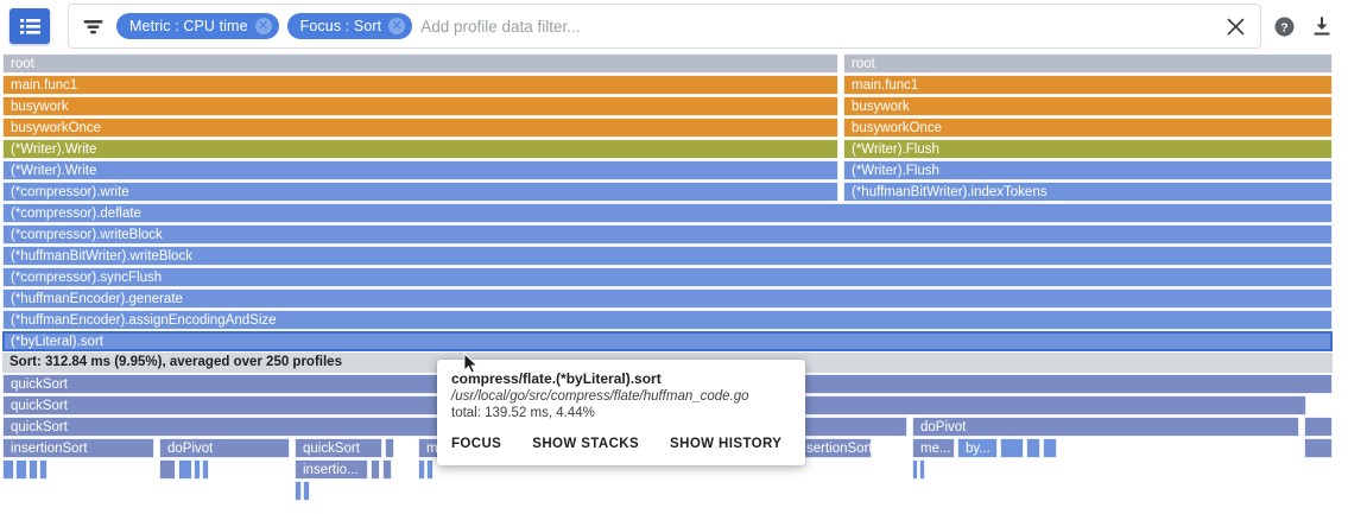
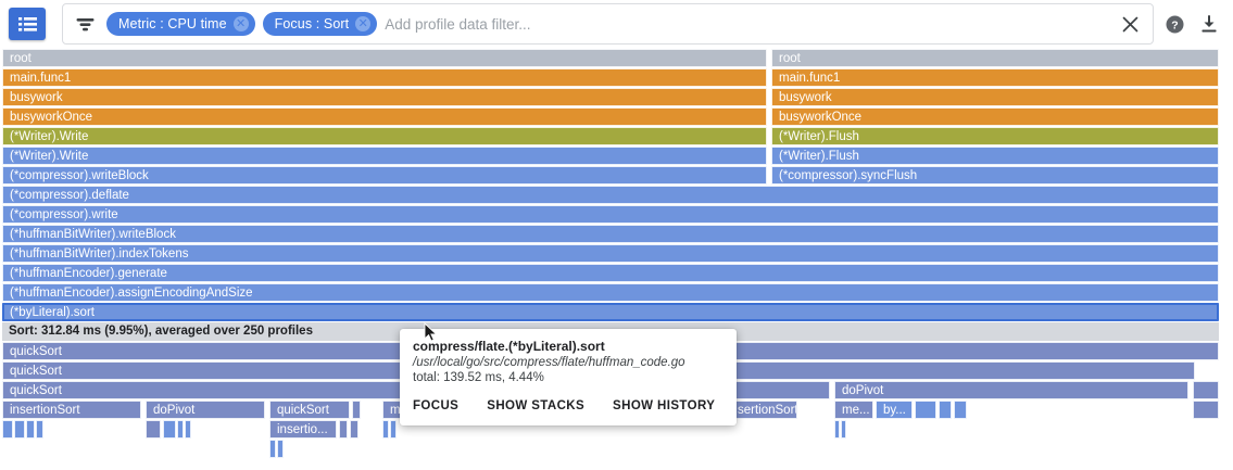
  Metric : CPU time
  ✕
  Focus : Sort
  ✕
  Add profile data filter...
  ?
  root
  root
  main.func1
  main.func1
  busywork
  busywork
  busyworkOnce
  busyworkOnce
  (*Writer).Write
  (*Writer).Flush
  (*Writer).Write
  (*Writer).Flush
- (*compressor).write
+ (*compressor).writeBlock
- (*huffmanBitWriter).indexTokens
+ (*compressor).syncFlush
  (*compressor).deflate
- (*compressor).writeBlock
+ (*compressor).write
  (*huffmanBitWriter).writeBlock
- (*compressor).syncFlush
+ (*huffmanBitWriter).indexTokens
  (*huffmanEncoder).generate
  (*huffmanEncoder).assignEncodingAndSize
  (*byLiteral).sort
  quickSort
  quickSort
  quickSort
  doPivot
  insertionSort
  doPivot
  quickSort
  m
  sertionSor
  me...
  by...
  insertio...
  Sort: 312.84 ms (9.95%), averaged over 250 profiles
  compress/flate.(*byLiteral).sort
  /usr/local/go/src/compress/flate/huffman_code.go
  total: 139.52 ms, 4.44%
  FOCUS
  SHOW STACKS
  SHOW HISTORY
